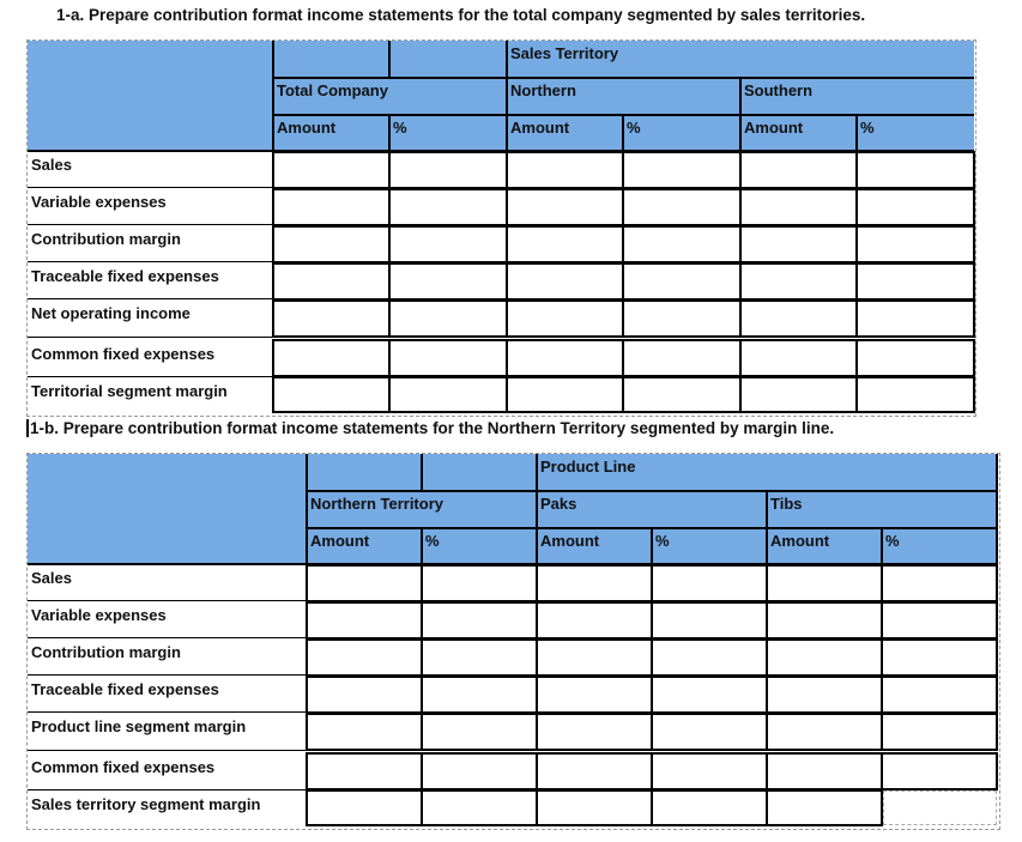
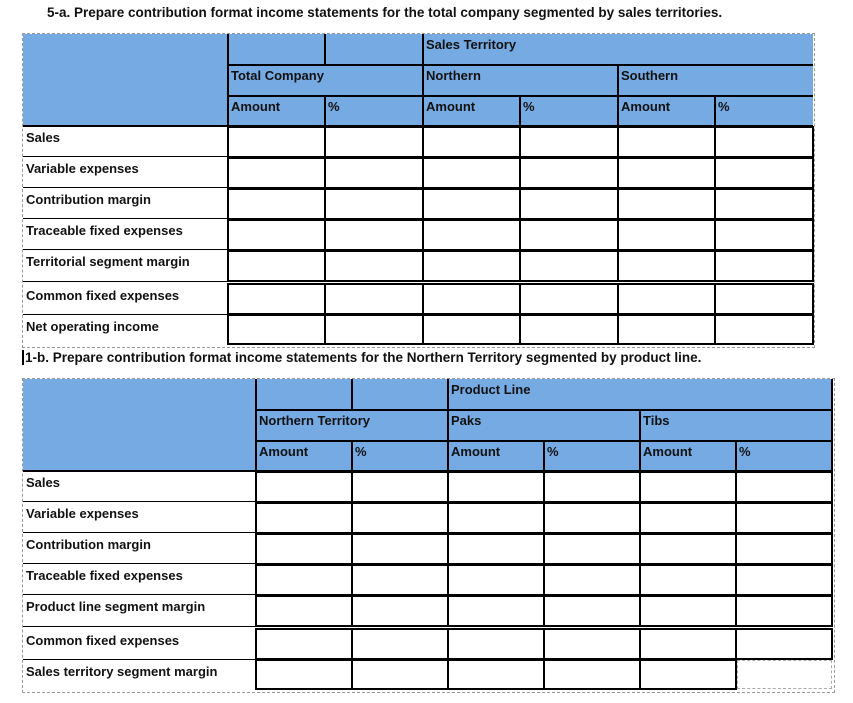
- 1-a. Prepare contribution format income statements for the total company segmented by sales territories.
+ 5-a. Prepare contribution format income statements for the total company segmented by sales territories.
  Sales Territory
  Total Company
  Northern
  Southern
  Amount
  %
  Amount
  %
  Amount
  %
  Sales
  Variable expenses
  Contribution margin
  Traceable fixed expenses
- Net operating income
+ Territorial segment margin
  Common fixed expenses
- Territorial segment margin
+ Net operating income
- 1-b. Prepare contribution format income statements for the Northern Territory segmented by margin line.
+ 1-b. Prepare contribution format income statements for the Northern Territory segmented by product line.
  Product Line
  Northern Territory
  Paks
  Tibs
  Amount
  %
  Amount
  %
  Amount
  %
  Sales
  Variable expenses
  Contribution margin
  Traceable fixed expenses
  Product line segment margin
  Common fixed expenses
  Sales territory segment margin
